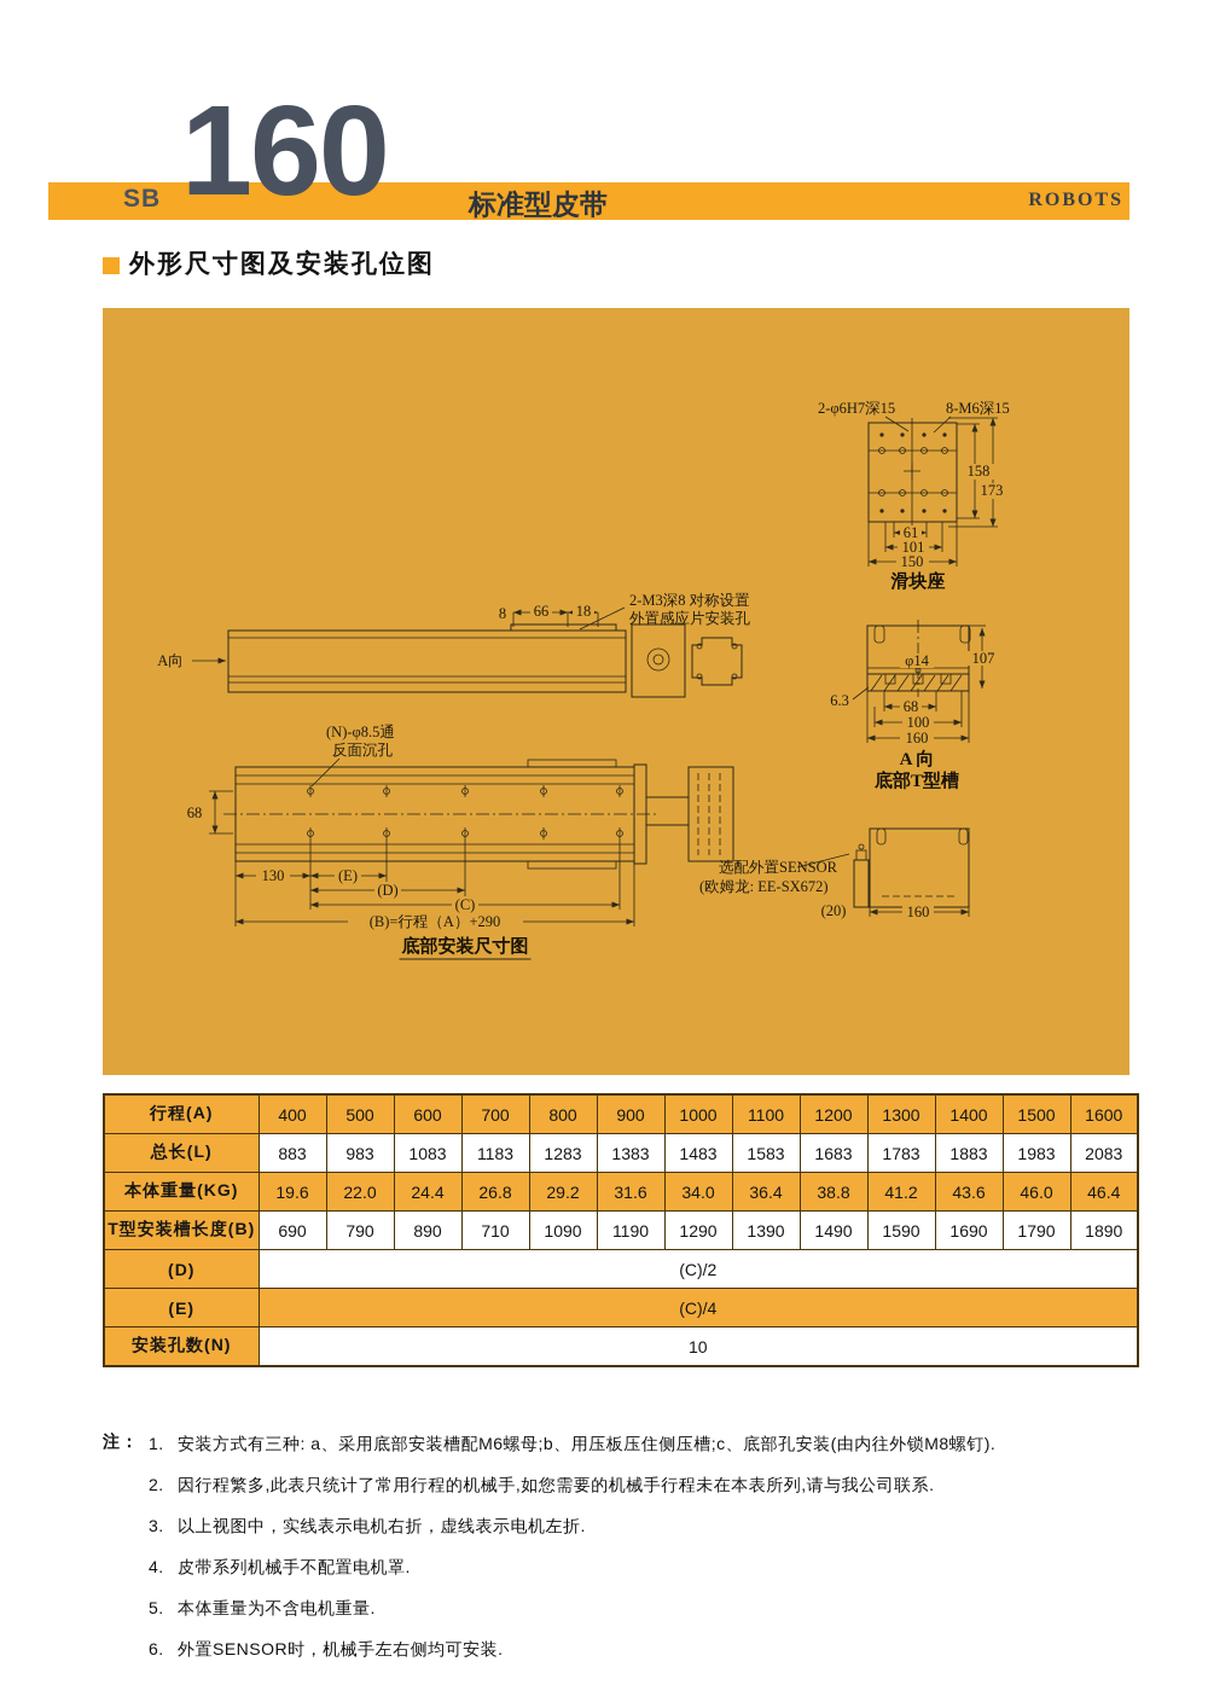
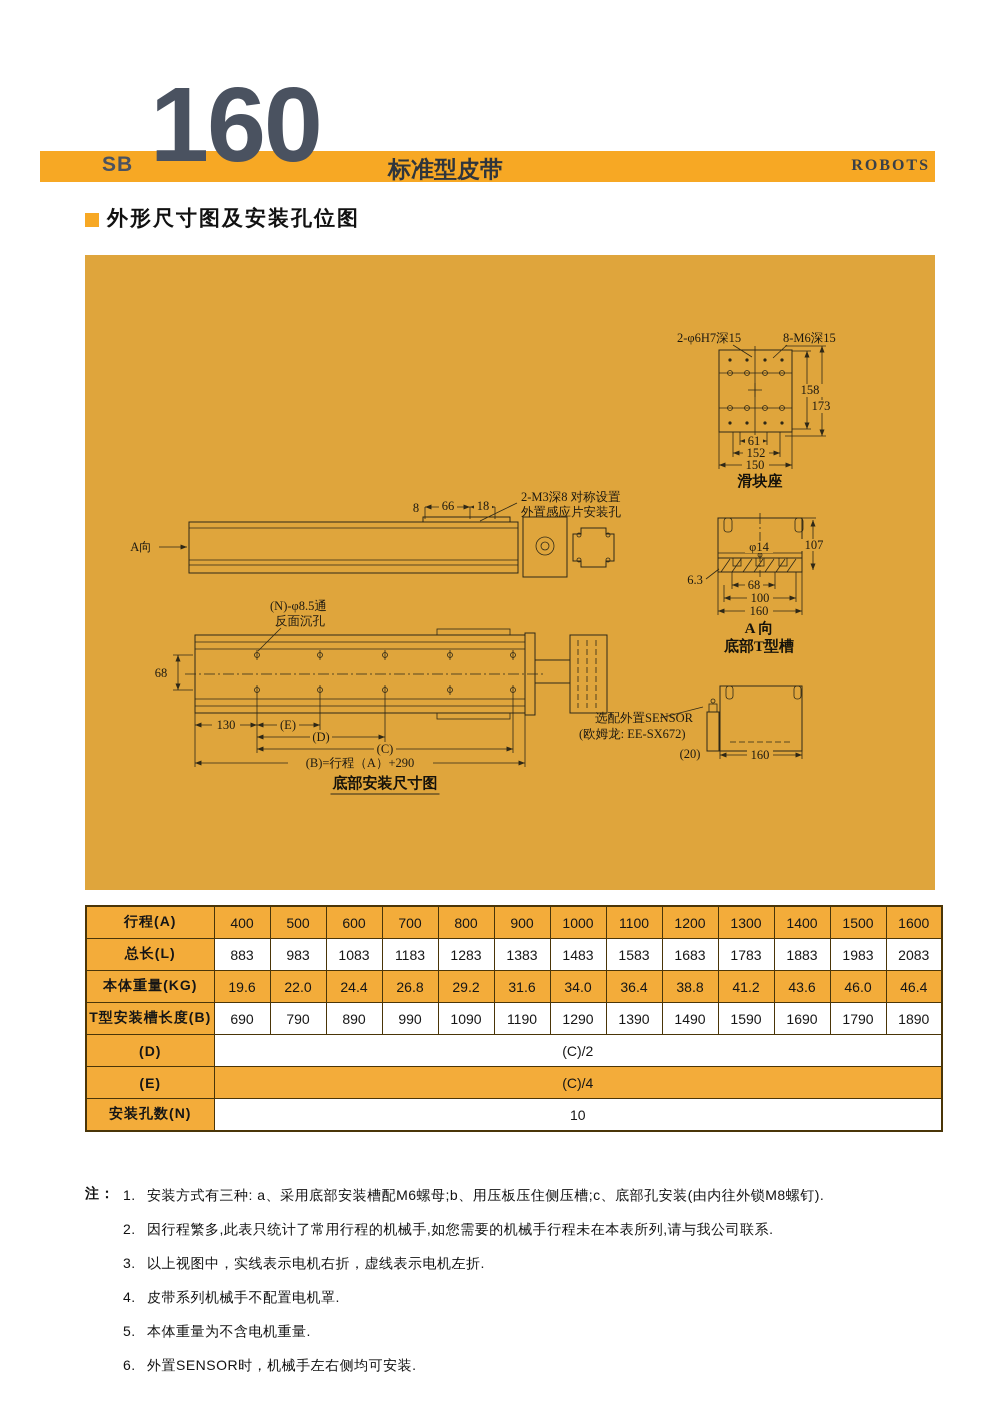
  SB
  160
  标准型皮带
  ROBOTS
  外形尺寸图及安装孔位图
  2-φ6H7深15
  8-M6深15
  158
  173
  61
- 101
+ 152
  150
  滑块座
  A向
  8
  66
  18
  2-M3深8 对称设置
  外置感应片安装孔
  φ14
  6.3
  68
  100
  160
  107
  A 向
  底部T型槽
  (N)-φ8.5通
  反面沉孔
  68
  130
  (E)
  (D)
  (C)
  (B)=行程（A）+290
  底部安装尺寸图
  选配外置SENSOR
  (欧姆龙: EE-SX672)
  (20)
  160
  行程(A)	400	500	600	700	800	900	1000	1100	1200	1300	1400	1500	1600
  总长(L)	883	983	1083	1183	1283	1383	1483	1583	1683	1783	1883	1983	2083
  本体重量(KG)	19.6	22.0	24.4	26.8	29.2	31.6	34.0	36.4	38.8	41.2	43.6	46.0	46.4
- T型安装槽长度(B)	690	790	890	710	1090	1190	1290	1390	1490	1590	1690	1790	1890
+ T型安装槽长度(B)	690	790	890	990	1090	1190	1290	1390	1490	1590	1690	1790	1890
  (D)	(C)/2
  (E)	(C)/4
  安装孔数(N)	10
  注：
  1. 安装方式有三种: a、采用底部安装槽配M6螺母;b、用压板压住侧压槽;c、底部孔安装(由内往外锁M8螺钉).
  2. 因行程繁多,此表只统计了常用行程的机械手,如您需要的机械手行程未在本表所列,请与我公司联系.
  3. 以上视图中，实线表示电机右折，虚线表示电机左折.
  4. 皮带系列机械手不配置电机罩.
  5. 本体重量为不含电机重量.
  6. 外置SENSOR时，机械手左右侧均可安装.
